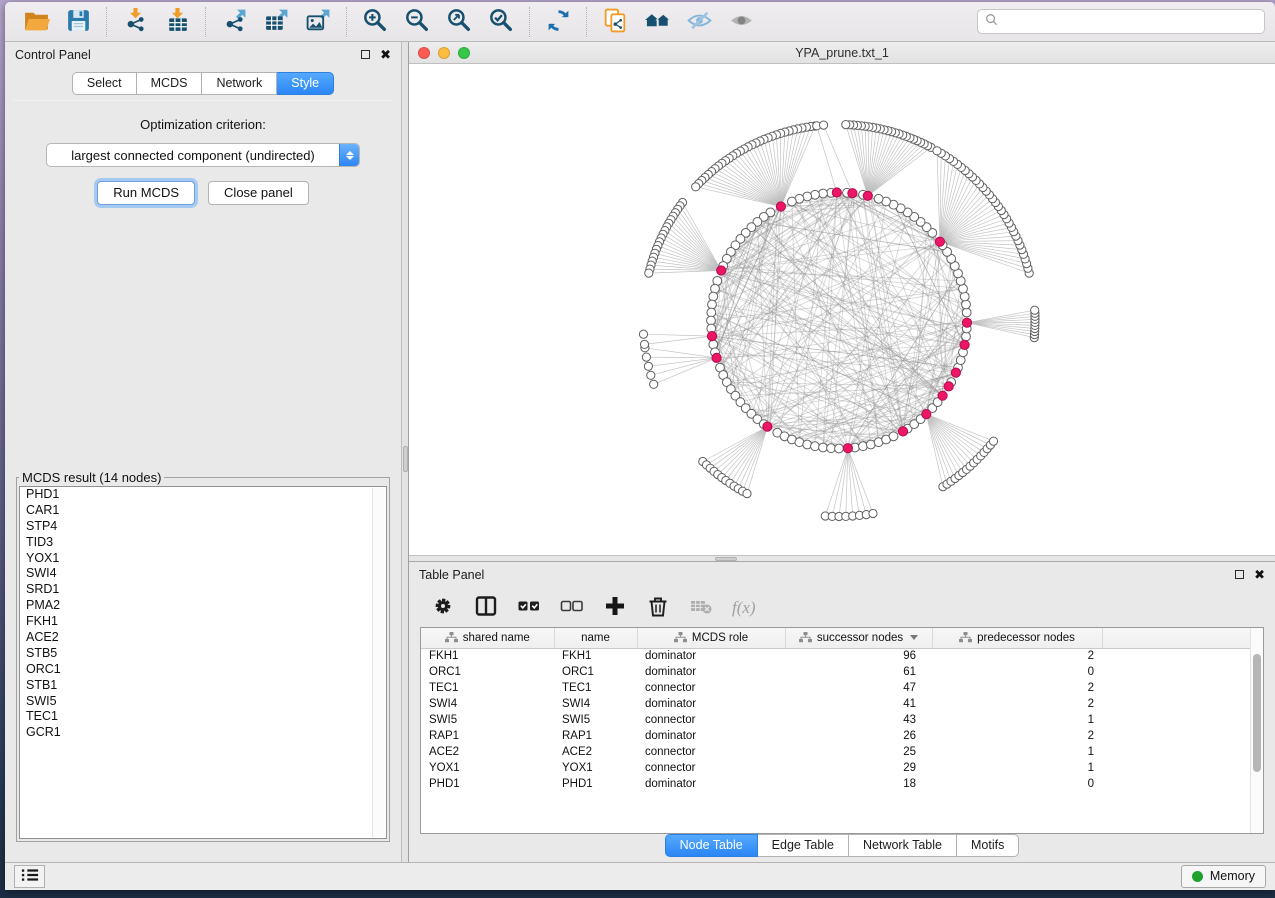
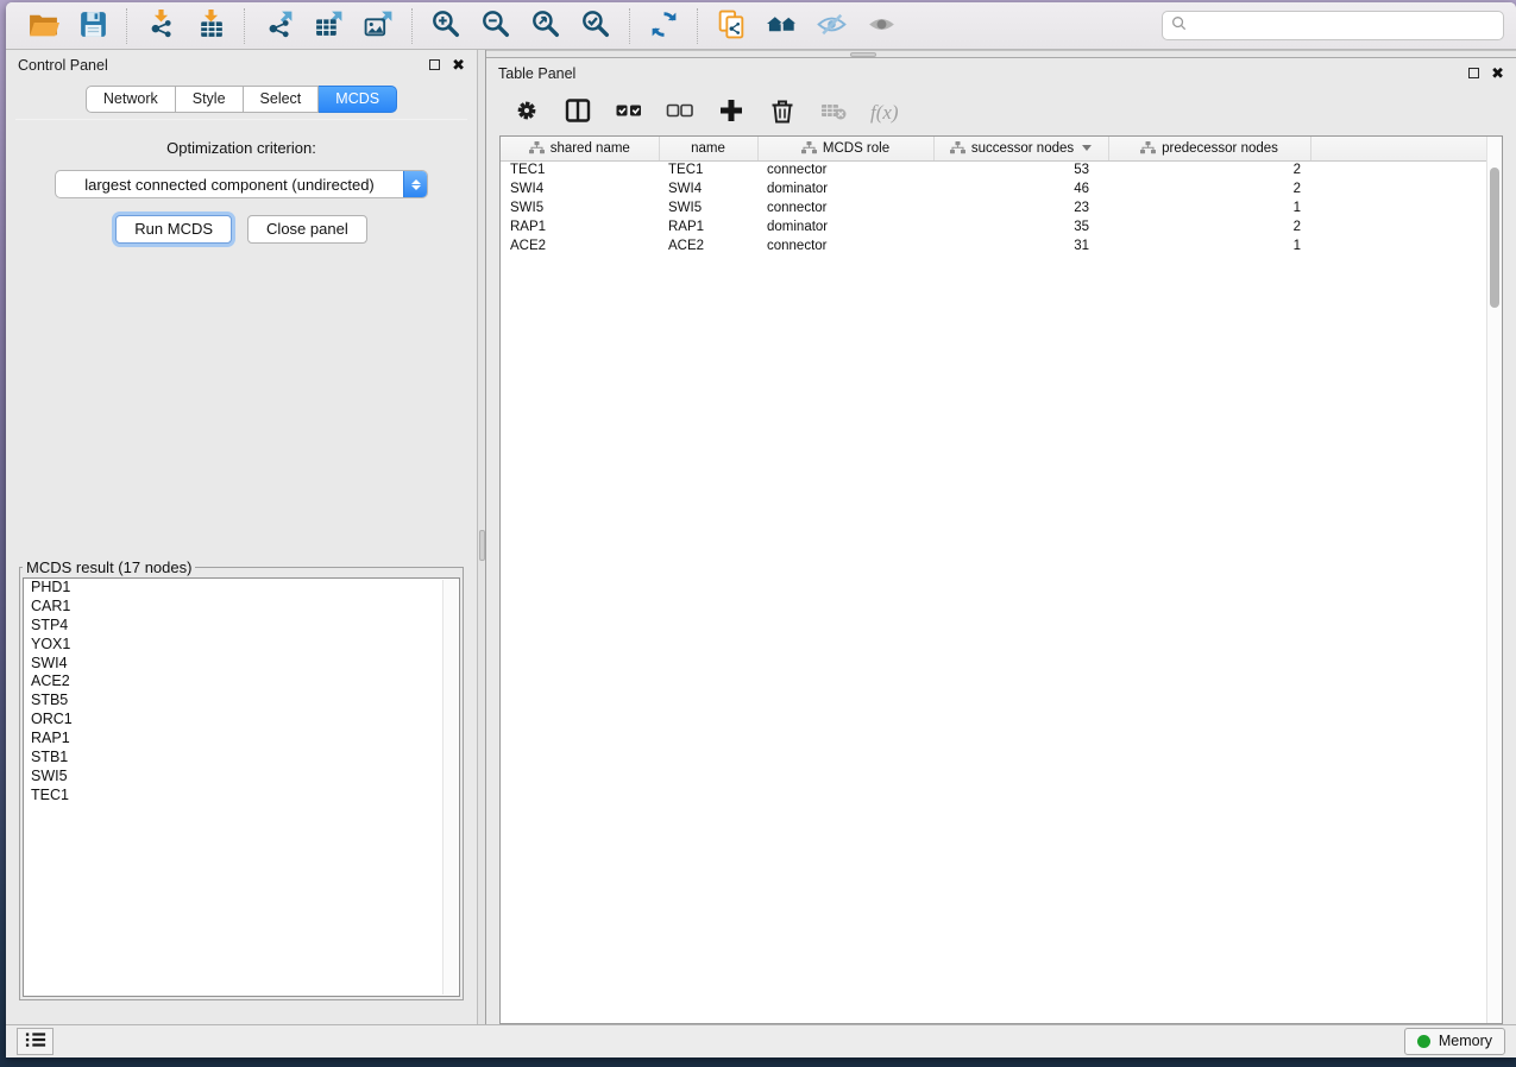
  Control Panel
  ✖
- Select
+ Network
- MCDS
+ Style
- Network
+ Select
- Style
+ MCDS
  Optimization criterion:
  largest connected component (undirected)
  Run MCDS
  Close panel
- MCDS result (14 nodes)
+ MCDS result (17 nodes)
  PHD1
  CAR1
  STP4
- TID3
  YOX1
  SWI4
- SRD1
- PMA2
- FKH1
  ACE2
  STB5
  ORC1
+ RAP1
  STB1
  SWI5
  TEC1
- GCR1
- YPA_prune.txt_1
  Table Panel
  ✖
  f(x)
  shared name	name	MCDS role	successor nodes	predecessor nodes
- FKH1	FKH1	dominator	96	2
- ORC1	ORC1	dominator	61	0
- TEC1	TEC1	connector	47	2
+ TEC1	TEC1	connector	53	2
- SWI4	SWI4	dominator	41	2
+ SWI4	SWI4	dominator	46	2
- SWI5	SWI5	connector	43	1
+ SWI5	SWI5	connector	23	1
- RAP1	RAP1	dominator	26	2
+ RAP1	RAP1	dominator	35	2
- ACE2	ACE2	connector	25	1
+ ACE2	ACE2	connector	31	1
- YOX1	YOX1	connector	29	1
- PHD1	PHD1	dominator	18	0
- Node Table
- Edge Table
- Network Table
- Motifs
  Memory
